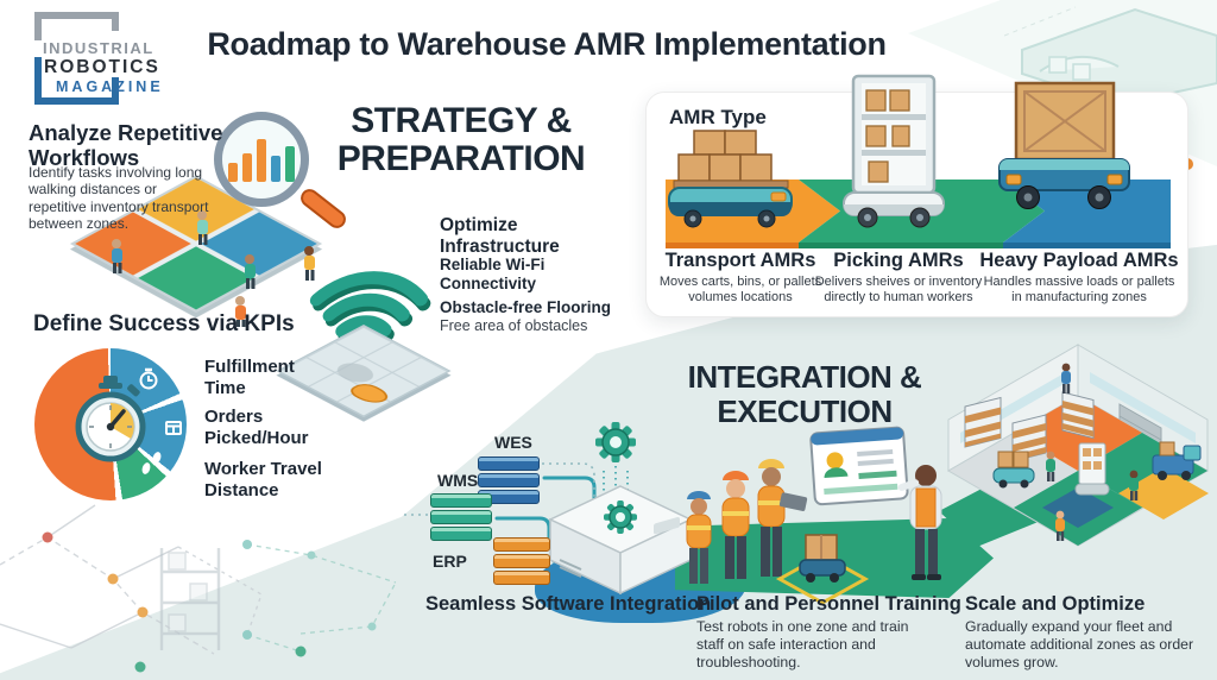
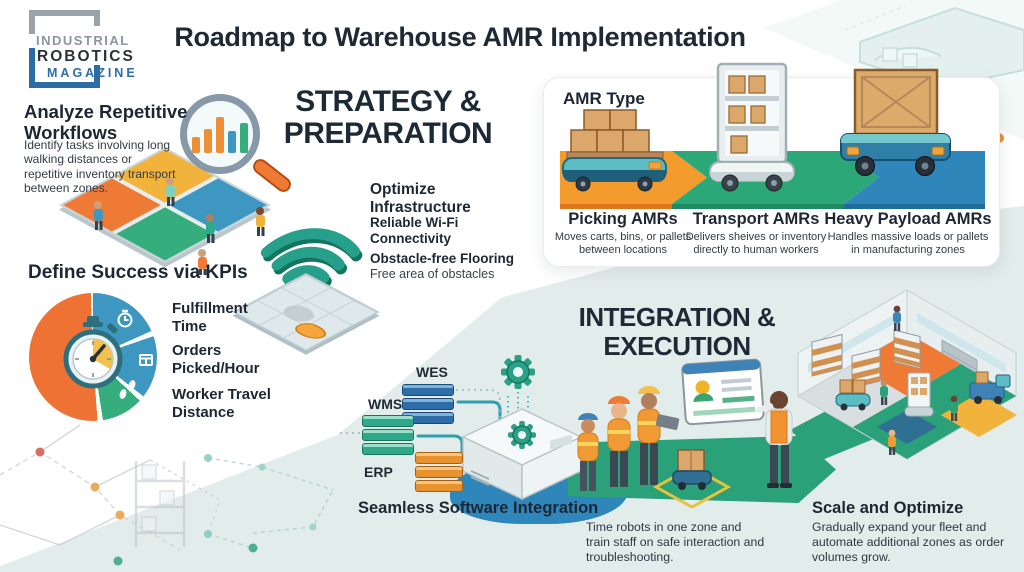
  INDUSTRIAL
  ROBOTICS
  MAGAZINE
  Roadmap to Warehouse AMR Implementation
  STRATEGY & PREPARATION
  INTEGRATION & EXECUTION
  Analyze Repetitive Workflows
  Identify tasks involving long walking distances or repetitive inventory transport between zones.
  Optimize Infrastructure
  Reliable Wi-Fi Connectivity
  Obstacle-free Flooring
  Free area of obstacles
  Define Success via KPIs
  Fulfillment Time
  Orders Picked/Hour
  Worker Travel Distance
  AMR Type
- Transport AMRs
+ Picking AMRs
- Moves carts, bins, or pallets volumes locations
+ Moves carts, bins, or pallets between locations
- Picking AMRs
+ Transport AMRs
  Delivers sheives or inventory directly to human workers
  Heavy Payload AMRs
  Handles massive loads or pallets in manufacturing zones
  WES
  WMS
  ERP
  Seamless Software Integration
- Pilot and Personnel Training
- Test robots in one zone and train staff on safe interaction and troubleshooting.
+ Time robots in one zone and train staff on safe interaction and troubleshooting.
  Scale and Optimize
  Gradually expand your fleet and automate additional zones as order volumes grow.
